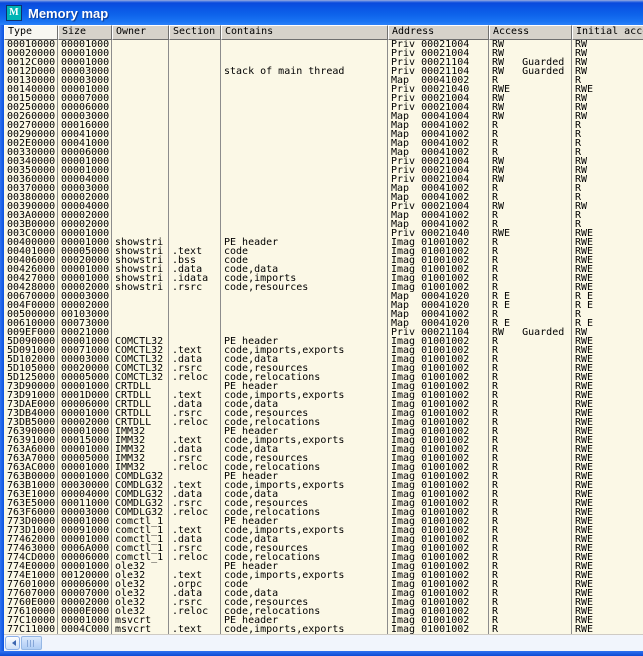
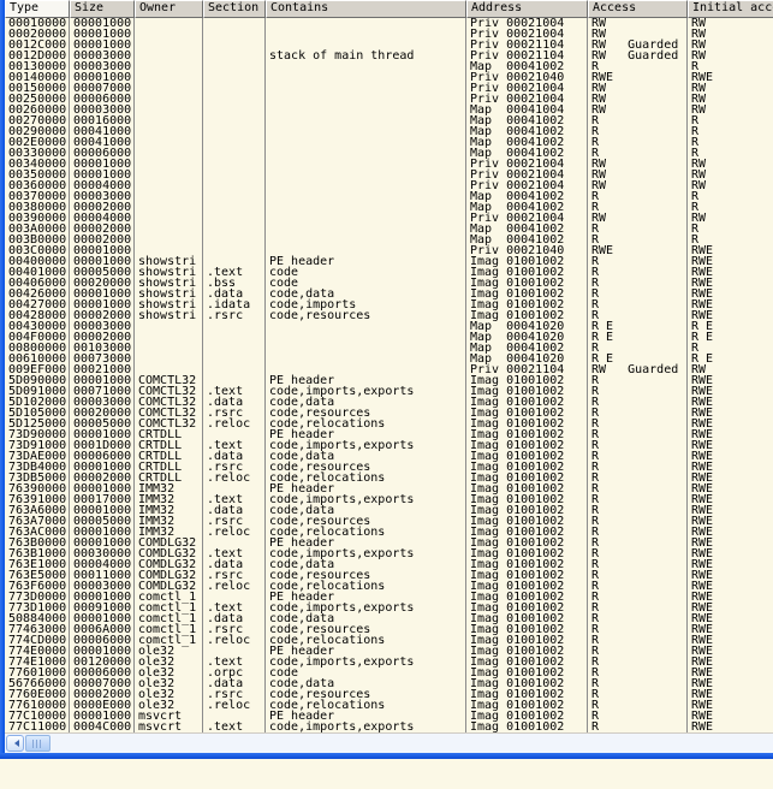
- M
- Memory map
  Type
  Size
  Owner
  Section
  Contains
  Address
  Access
  Initial acc
  00010000
  00001000
  Priv 00021004
  RW
  RW
  00020000
  00001000
  Priv 00021004
  RW
  RW
  0012C000
  00001000
  Priv 00021104
  RW Guarded
  RW
  0012D000
  00003000
  stack of main thread
  Priv 00021104
  RW Guarded
  RW
  00130000
  00003000
  Map 00041002
  R
  R
  00140000
  00001000
  Priv 00021040
  RWE
  RWE
  00150000
  00007000
  Priv 00021004
  RW
  RW
  00250000
  00006000
  Priv 00021004
  RW
  RW
  00260000
  00003000
  Map 00041004
  RW
  RW
  00270000
  00016000
  Map 00041002
  R
  R
  00290000
  00041000
  Map 00041002
  R
  R
  002E0000
  00041000
  Map 00041002
  R
  R
  00330000
  00006000
  Map 00041002
  R
  R
  00340000
  00001000
  Priv 00021004
  RW
  RW
  00350000
  00001000
  Priv 00021004
  RW
  RW
  00360000
  00004000
  Priv 00021004
  RW
  RW
  00370000
  00003000
  Map 00041002
  R
  R
  00380000
  00002000
  Map 00041002
  R
  R
  00390000
  00004000
  Priv 00021004
  RW
  RW
  003A0000
  00002000
  Map 00041002
  R
  R
  003B0000
  00002000
  Map 00041002
  R
  R
  003C0000
  00001000
  Priv 00021040
  RWE
  RWE
  00400000
  00001000
  showstri
  PE header
  Imag 01001002
  R
  RWE
  00401000
  00005000
  showstri
  .text
  code
  Imag 01001002
  R
  RWE
  00406000
  00020000
  showstri
  .bss
  code
  Imag 01001002
  R
  RWE
  00426000
  00001000
  showstri
  .data
  code,data
  Imag 01001002
  R
  RWE
  00427000
  00001000
  showstri
  .idata
  code,imports
  Imag 01001002
  R
  RWE
  00428000
  00002000
  showstri
  .rsrc
  code,resources
  Imag 01001002
  R
  RWE
- 00670000
+ 00430000
  00003000
  Map 00041020
  R E
  R E
  004F0000
  00002000
  Map 00041020
  R E
  R E
- 00500000
+ 00800000
  00103000
  Map 00041002
  R
  R
  00610000
  00073000
  Map 00041020
  R E
  R E
  009EF000
  00021000
  Priv 00021104
  RW Guarded
  RW
  5D090000
  00001000
  COMCTL32
  PE header
  Imag 01001002
  R
  RWE
  5D091000
  00071000
  COMCTL32
  .text
  code,imports,exports
  Imag 01001002
  R
  RWE
  5D102000
  00003000
  COMCTL32
  .data
  code,data
  Imag 01001002
  R
  RWE
  5D105000
  00020000
  COMCTL32
  .rsrc
  code,resources
  Imag 01001002
  R
  RWE
  5D125000
  00005000
  COMCTL32
  .reloc
  code,relocations
  Imag 01001002
  R
  RWE
  73D90000
  00001000
  CRTDLL
  PE header
  Imag 01001002
  R
  RWE
  73D91000
  0001D000
  CRTDLL
  .text
  code,imports,exports
  Imag 01001002
  R
  RWE
  73DAE000
  00006000
  CRTDLL
  .data
  code,data
  Imag 01001002
  R
  RWE
  73DB4000
  00001000
  CRTDLL
  .rsrc
  code,resources
  Imag 01001002
  R
  RWE
  73DB5000
  00002000
  CRTDLL
  .reloc
  code,relocations
  Imag 01001002
  R
  RWE
  76390000
  00001000
  IMM32
  PE header
  Imag 01001002
  R
  RWE
  76391000
- 00015000
+ 00017000
  IMM32
  .text
  code,imports,exports
  Imag 01001002
  R
  RWE
  763A6000
  00001000
  IMM32
  .data
  code,data
  Imag 01001002
  R
  RWE
  763A7000
  00005000
  IMM32
  .rsrc
  code,resources
  Imag 01001002
  R
  RWE
  763AC000
  00001000
  IMM32
  .reloc
  code,relocations
  Imag 01001002
  R
  RWE
  763B0000
  00001000
  COMDLG32
  PE header
  Imag 01001002
  R
  RWE
  763B1000
  00030000
  COMDLG32
  .text
  code,imports,exports
  Imag 01001002
  R
  RWE
  763E1000
  00004000
  COMDLG32
  .data
  code,data
  Imag 01001002
  R
  RWE
  763E5000
  00011000
  COMDLG32
  .rsrc
  code,resources
  Imag 01001002
  R
  RWE
  763F6000
  00003000
  COMDLG32
  .reloc
  code,relocations
  Imag 01001002
  R
  RWE
  773D0000
  00001000
  comctl_1
  PE header
  Imag 01001002
  R
  RWE
  773D1000
  00091000
  comctl_1
  .text
  code,imports,exports
  Imag 01001002
  R
  RWE
- 77462000
+ 50884000
  00001000
  comctl_1
  .data
  code,data
  Imag 01001002
  R
  RWE
  77463000
  0006A000
  comctl_1
  .rsrc
  code,resources
  Imag 01001002
  R
  RWE
  774CD000
  00006000
  comctl_1
  .reloc
  code,relocations
  Imag 01001002
  R
  RWE
  774E0000
  00001000
  ole32
  PE header
  Imag 01001002
  R
  RWE
  774E1000
  00120000
  ole32
  .text
  code,imports,exports
  Imag 01001002
  R
  RWE
  77601000
  00006000
  ole32
  .orpc
  code
  Imag 01001002
  R
  RWE
- 77607000
+ 56766000
  00007000
  ole32
  .data
  code,data
  Imag 01001002
  R
  RWE
  7760E000
  00002000
  ole32
  .rsrc
  code,resources
  Imag 01001002
  R
  RWE
  77610000
  0000E000
  ole32
  .reloc
  code,relocations
  Imag 01001002
  R
  RWE
  77C10000
  00001000
  msvcrt
  PE header
  Imag 01001002
  R
  RWE
  77C11000
  0004C000
  msvcrt
  .text
  code,imports,exports
  Imag 01001002
  R
  RWE
